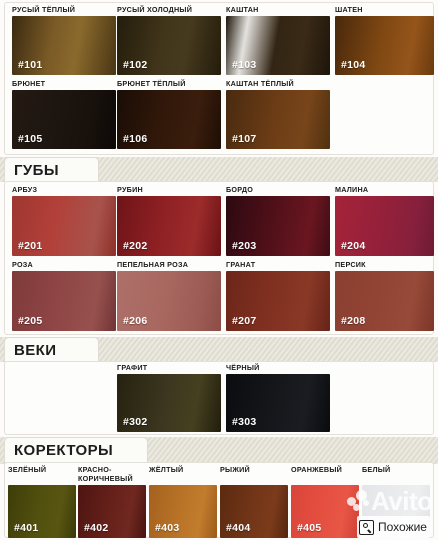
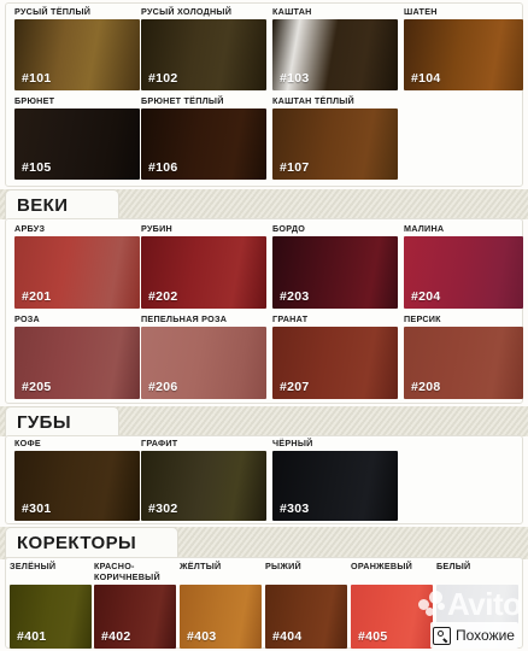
  РУСЫЙ ТЁПЛЫЙ
  #101
  РУСЫЙ ХОЛОДНЫЙ
  #102
  КАШТАН
  #103
  ШАТЕН
  #104
  БРЮНЕТ
  #105
  БРЮНЕТ ТЁПЛЫЙ
  #106
  КАШТАН ТЁПЛЫЙ
  #107
- ГУБЫ
+ ВЕКИ
  АРБУЗ
  #201
  РУБИН
  #202
  БОРДО
  #203
  МАЛИНА
  #204
  РОЗА
  #205
  ПЕПЕЛЬНАЯ РОЗА
  #206
  ГРАНАТ
  #207
  ПЕРСИК
  #208
- ВЕКИ
+ ГУБЫ
+ КОФЕ
+ #301
  ГРАФИТ
  #302
  ЧЁРНЫЙ
  #303
  КОРЕКТОРЫ
  ЗЕЛЁНЫЙ
  #401
  КРАСНО-
  КОРИЧНЕВЫЙ
  #402
  ЖЁЛТЫЙ
  #403
  РЫЖИЙ
  #404
  ОРАНЖЕВЫЙ
  #405
  БЕЛЫЙ
  Avito
  Похожие
